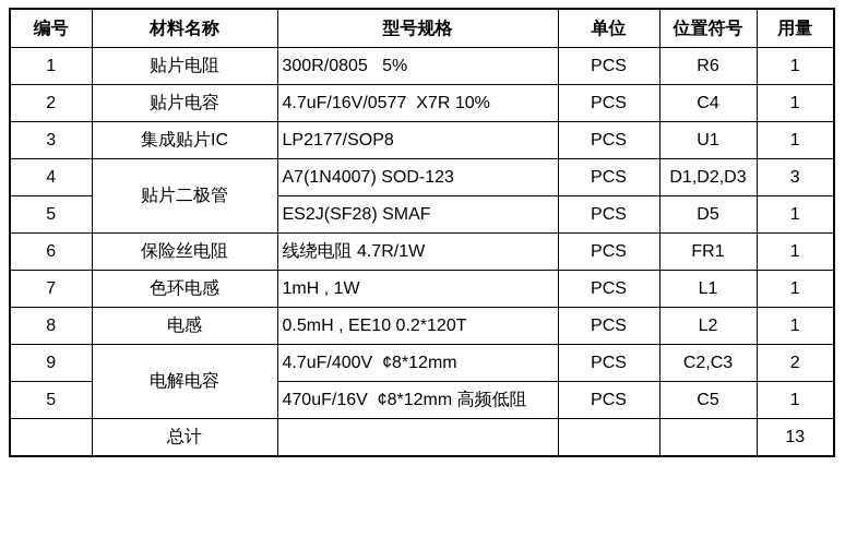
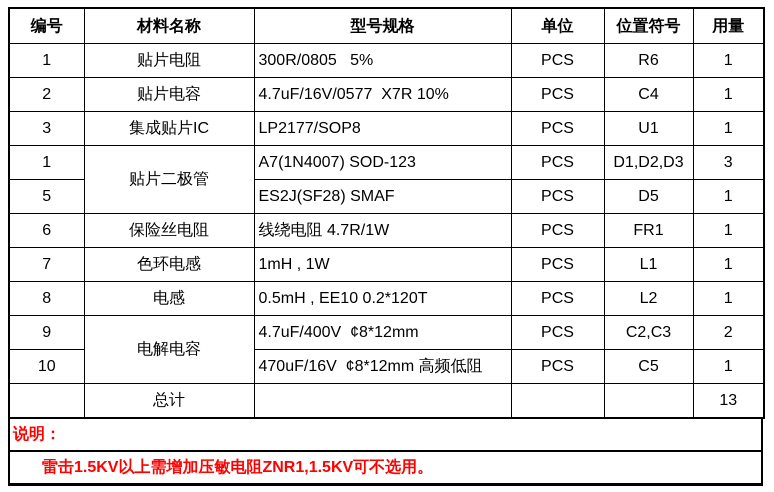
  编号	材料名称	型号规格	单位	位置符号	用量
  1	贴片电阻	300R/0805 5%	PCS	R6	1
  2	贴片电容	4.7uF/16V/0577 X7R 10%	PCS	C4	1
  3	集成贴片IC	LP2177/SOP8	PCS	U1	1
- 4	贴片二极管	A7(1N4007) SOD-123	PCS	D1,D2,D3	3
+ 1	贴片二极管	A7(1N4007) SOD-123	PCS	D1,D2,D3	3
  5	ES2J(SF28) SMAF	PCS	D5	1
  6	保险丝电阻	线绕电阻 4.7R/1W	PCS	FR1	1
  7	色环电感	1mH , 1W	PCS	L1	1
  8	电感	0.5mH , EE10 0.2*120T	PCS	L2	1
  9	电解电容	4.7uF/400V ¢8*12mm	PCS	C2,C3	2
- 5	470uF/16V ¢8*12mm 高频低阻	PCS	C5	1
+ 10	470uF/16V ¢8*12mm 高频低阻	PCS	C5	1
  	总计				13
+ 说明：
+ 雷击1.5KV以上需增加压敏电阻ZNR1,1.5KV可不选用。
